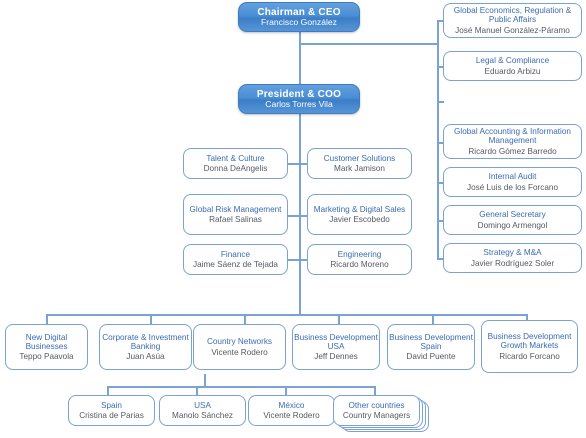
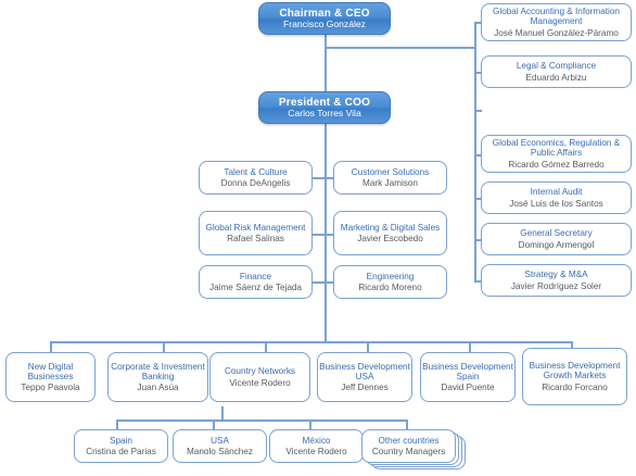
  Chairman & CEO
  Francisco González
  President & COO
  Carlos Torres Vila
- Global Economics, Regulation & Public Affairs
+ Global Accounting & Information Management
  José Manuel González-Páramo
  Legal & Compliance
  Eduardo Arbizu
- Global Accounting & Information Management
+ Global Economics, Regulation & Public Affairs
  Ricardo Gómez Barredo
  Internal Audit
- José Luis de los Forcano
+ José Luis de los Santos
  General Secretary
  Domingo Armengol
  Strategy & M&A
  Javier Rodríguez Soler
  Talent & Culture
  Donna DeAngelis
  Global Risk Management
  Rafael Salinas
  Finance
  Jaime Sáenz de Tejada
  Customer Solutions
  Mark Jamison
  Marketing & Digital Sales
  Javier Escobedo
  Engineering
  Ricardo Moreno
  New Digital Businesses
  Teppo Paavola
  Corporate & Investment Banking
  Juan Asúa
  Country Networks
  Vicente Rodero
  Business Development USA
  Jeff Dennes
  Business Development Spain
  David Puente
  Business Development Growth Markets
  Ricardo Forcano
  Spain
  Cristina de Parias
  USA
  Manolo Sánchez
  México
  Vicente Rodero
  Other countries
  Country Managers
